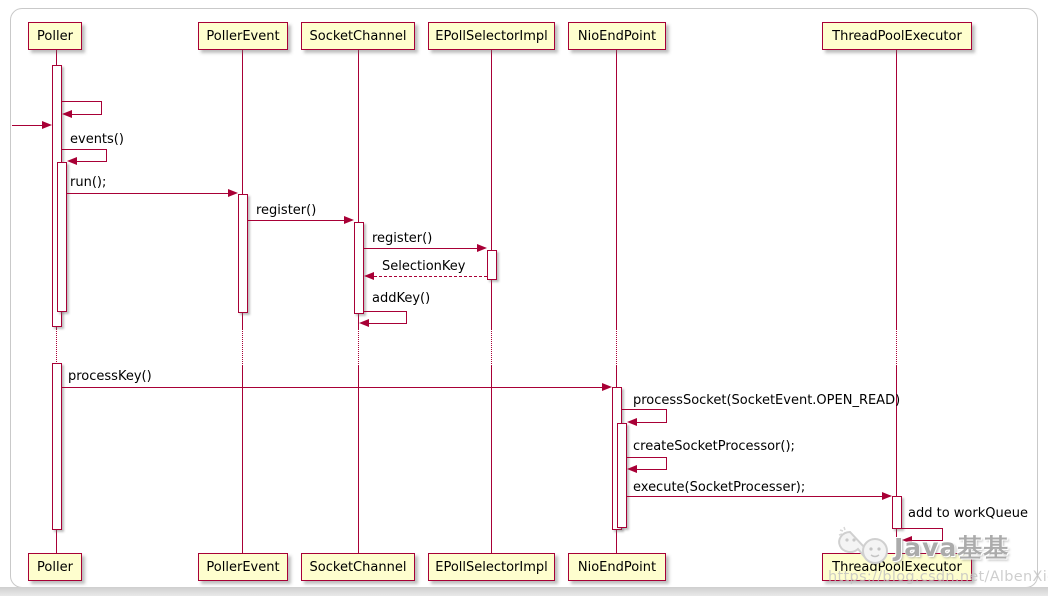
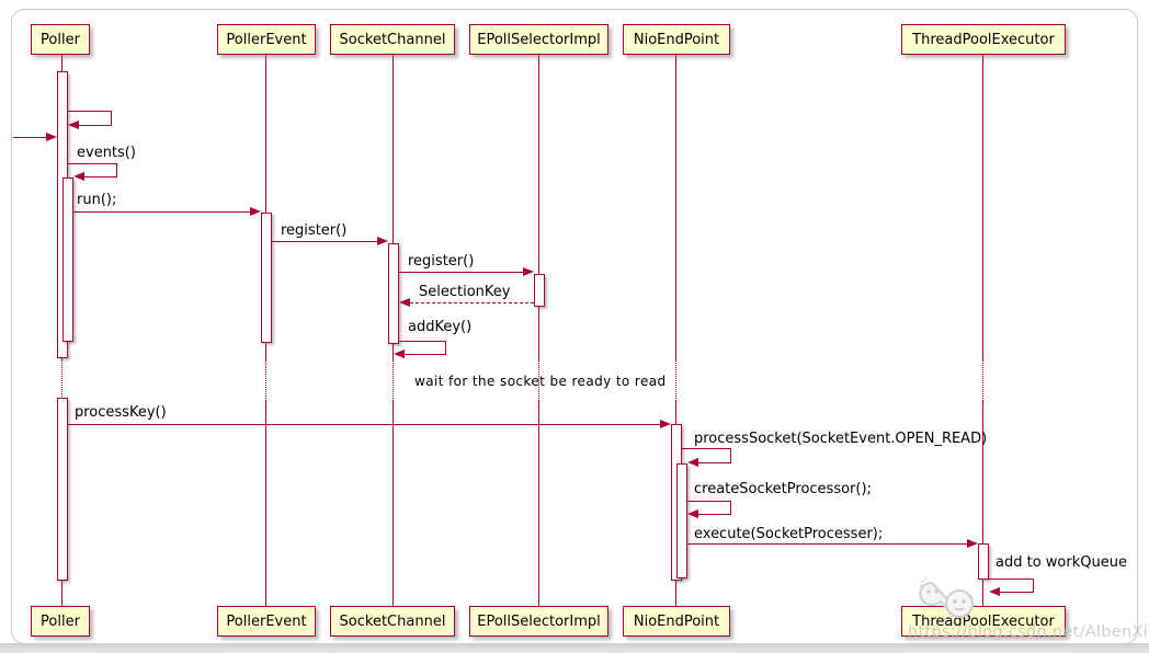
  events()
  run();
  register()
  register()
  SelectionKey
  addKey()
+ wait for the socket be ready to read
  processKey()
  processSocket(SocketEvent.OPEN_READ)
  createSocketProcessor();
  execute(SocketProcesser);
  add to workQueue
  Poller
  PollerEvent
  SocketChannel
  EPollSelectorImpl
  NioEndPoint
  ThreadPoolExecutor
  Poller
  PollerEvent
  SocketChannel
  EPollSelectorImpl
  NioEndPoint
  ThreadPoolExecutor
- Java基基
  https://blog.csdn.net/AlbenXi
